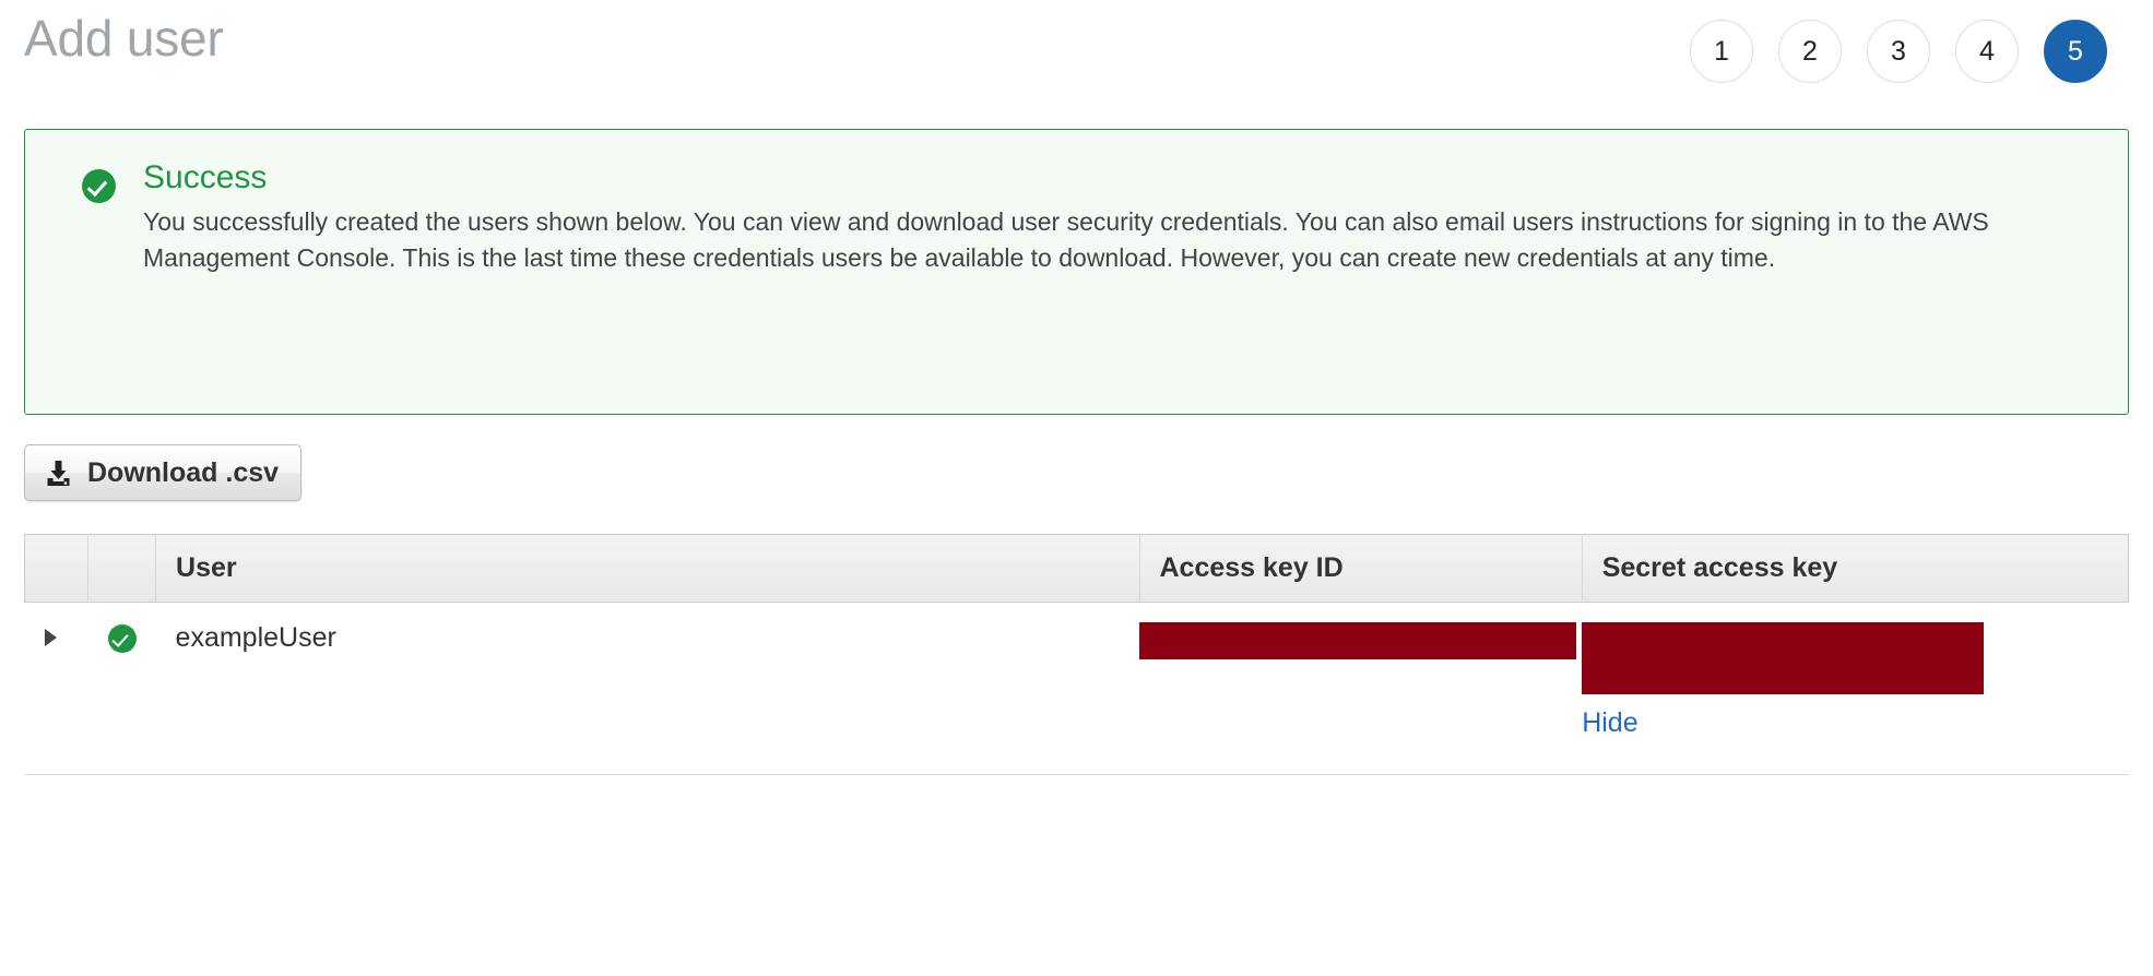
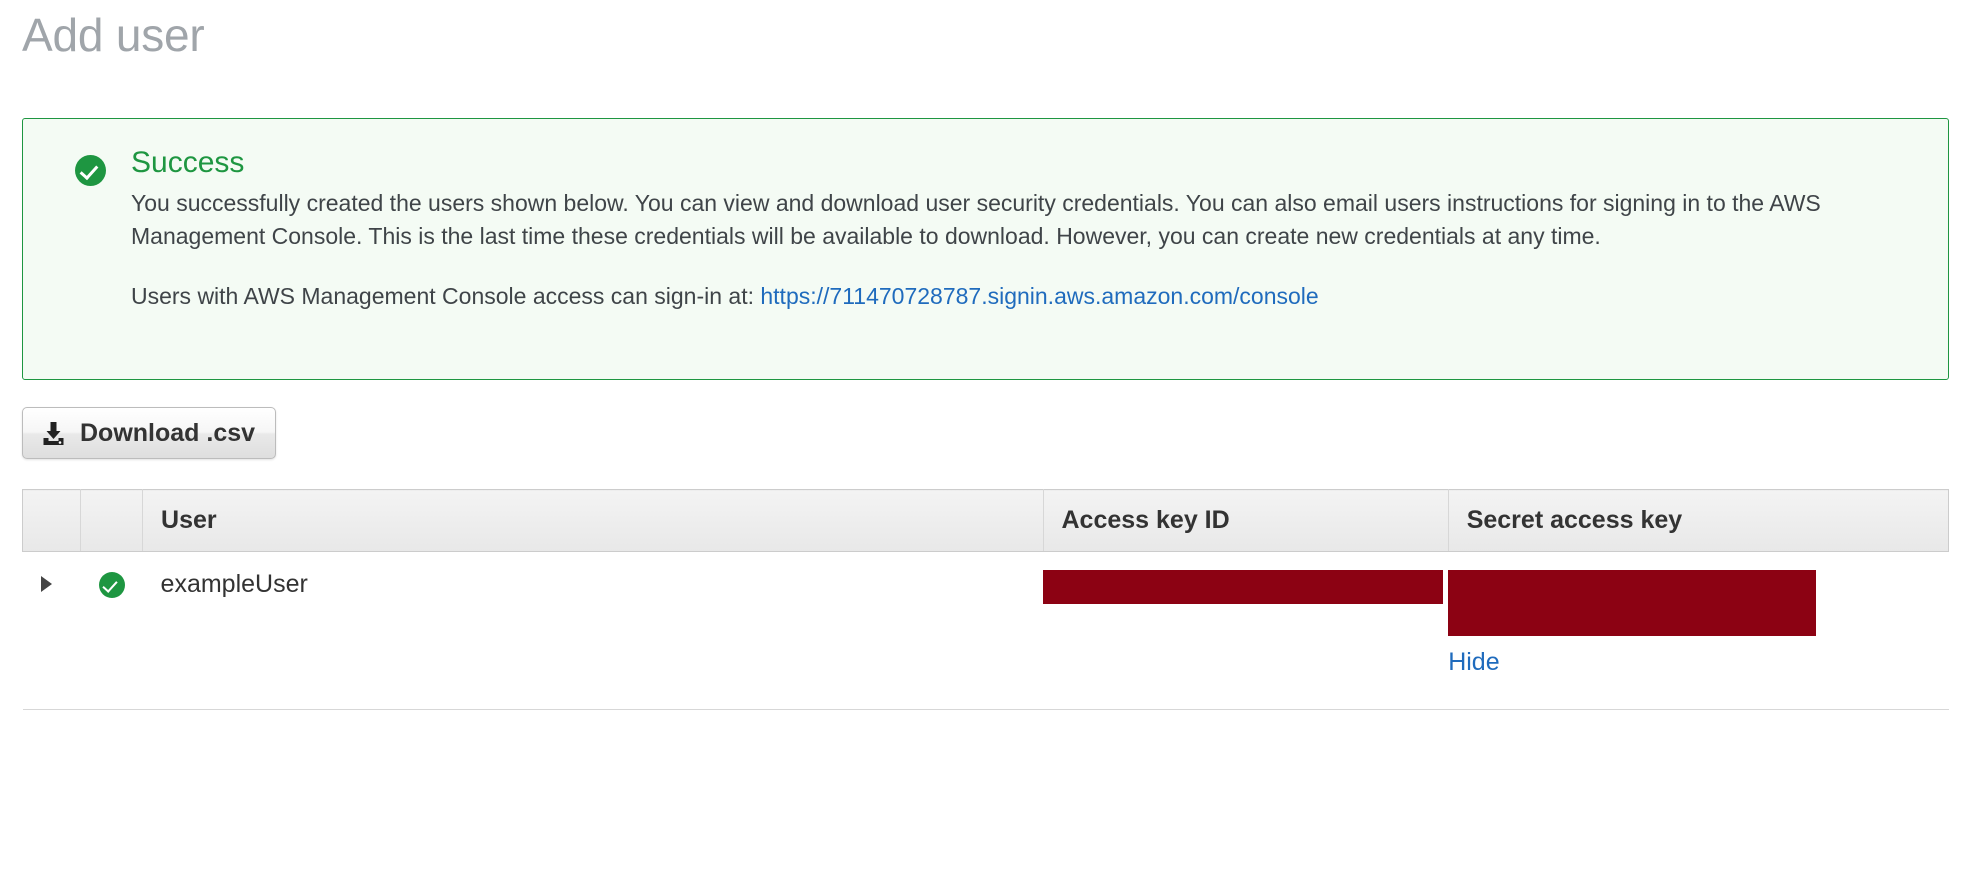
  Add user
- 1
- 2
- 3
- 4
- 5
  Success
- You successfully created the users shown below. You can view and download user security credentials. You can also email users instructions for signing in to the AWS Management Console. This is the last time these credentials users be available to download. However, you can create new credentials at any time.
+ You successfully created the users shown below. You can view and download user security credentials. You can also email users instructions for signing in to the AWS Management Console. This is the last time these credentials will be available to download. However, you can create new credentials at any time.
+ Users with AWS Management Console access can sign-in at: https://711470728787.signin.aws.amazon.com/console
  Download .csv
  		User	Access key ID	Secret access key
  		exampleUser		Hide
